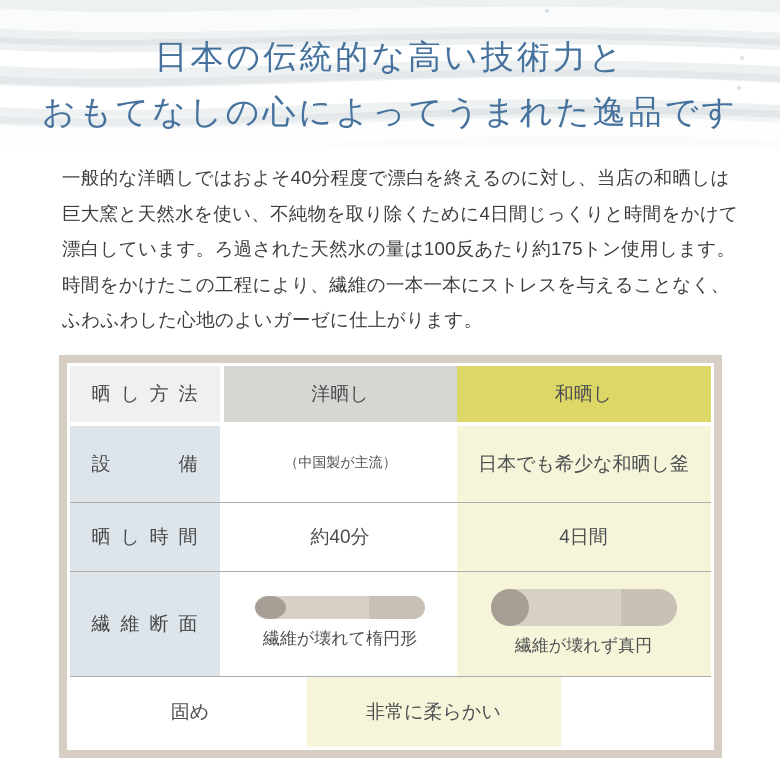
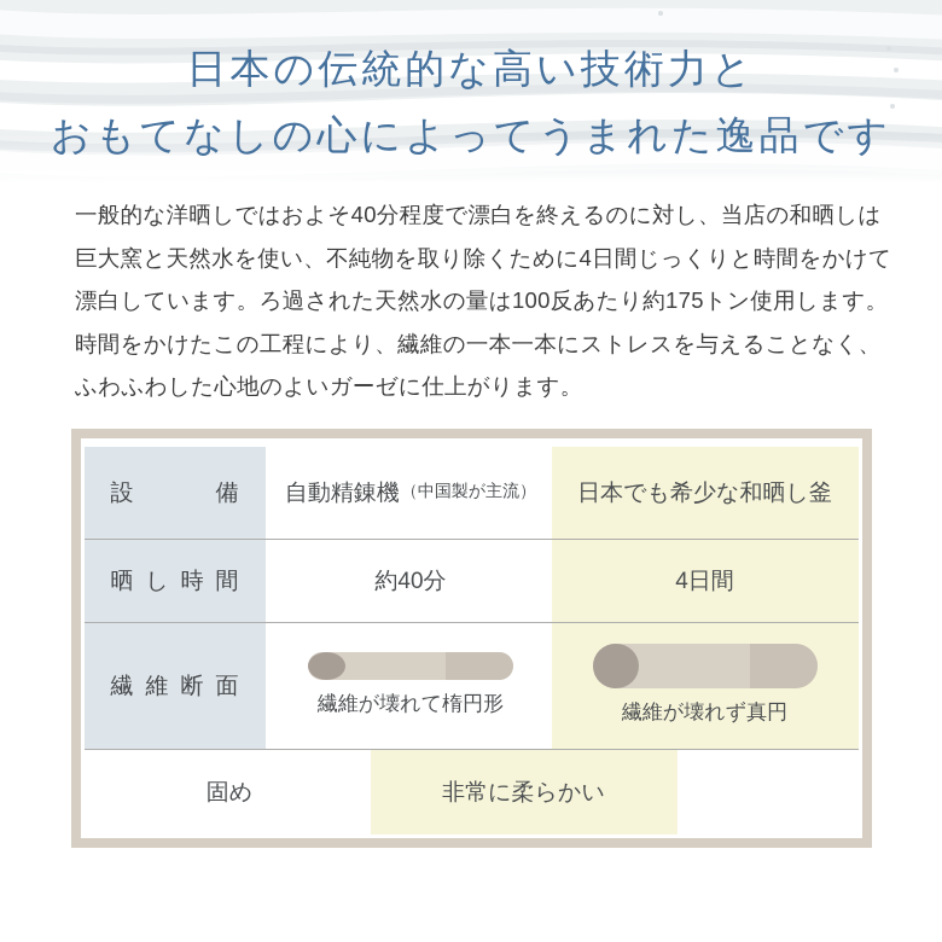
  日本の伝統的な高い技術力と
  おもてなしの心によってうまれた逸品です
  一般的な洋晒しではおよそ40分程度で漂白を終えるのに対し、当店の和晒しは
  巨大窯と天然水を使い、不純物を取り除くために4日間じっくりと時間をかけて
  漂白しています。ろ過された天然水の量は100反あたり約175トン使用します。
  時間をかけたこの工程により、繊維の一本一本にストレスを与えることなく、
  ふわふわした心地のよいガーゼに仕上がります。
- 晒し方法
- 洋晒し
- 和晒し
  設備
+ 自動精錬機
  （中国製が主流）
  日本でも希少な和晒し釜
  晒し時間
  約40分
  4日間
  繊維断面
  繊維が壊れて楕円形
  繊維が壊れず真円
  固め
  非常に柔らかい
